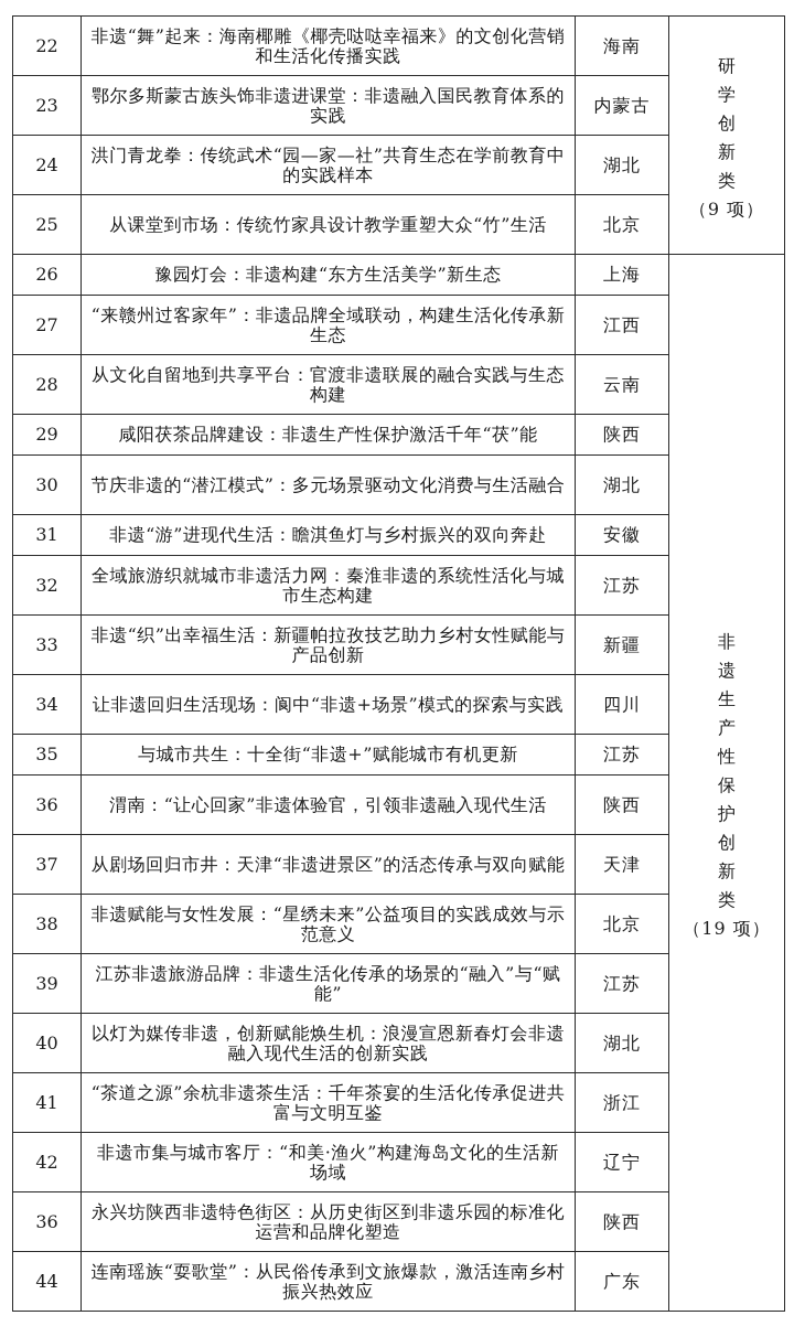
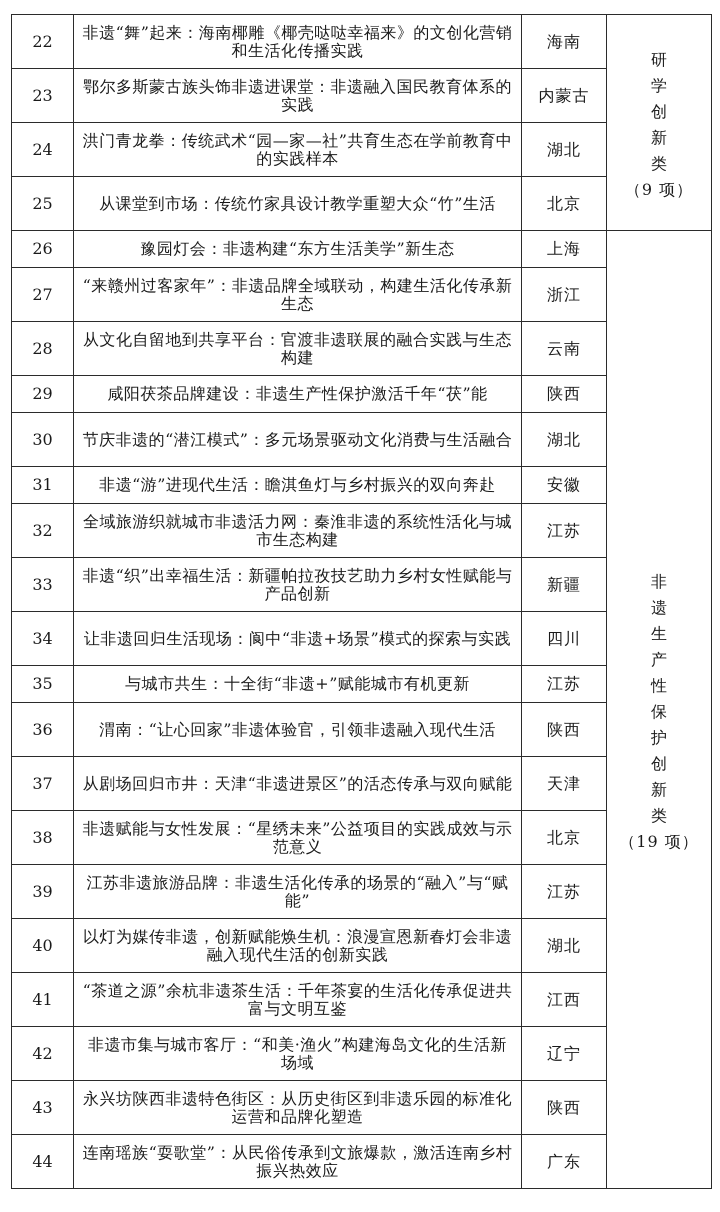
  22	非遗“舞”起来：海南椰雕《椰壳哒哒幸福来》的文创化营销和生活化传播实践	海南	研学创新类（9 项）
  23	鄂尔多斯蒙古族头饰非遗进课堂：非遗融入国民教育体系的实践	内蒙古
  24	洪门青龙拳：传统武术“园—家—社”共育生态在学前教育中的实践样本	湖北
  25	从课堂到市场：传统竹家具设计教学重塑大众“竹”生活	北京
  26	豫园灯会：非遗构建“东方生活美学”新生态	上海	非遗生产性保护创新类（19 项）
- 27	“来赣州过客家年”：非遗品牌全域联动，构建生活化传承新生态	江西
+ 27	“来赣州过客家年”：非遗品牌全域联动，构建生活化传承新生态	浙江
  28	从文化自留地到共享平台：官渡非遗联展的融合实践与生态构建	云南
  29	咸阳茯茶品牌建设：非遗生产性保护激活千年“茯”能	陕西
  30	节庆非遗的“潜江模式”：多元场景驱动文化消费与生活融合	湖北
  31	非遗“游”进现代生活：瞻淇鱼灯与乡村振兴的双向奔赴	安徽
  32	全域旅游织就城市非遗活力网：秦淮非遗的系统性活化与城市生态构建	江苏
  33	非遗“织”出幸福生活：新疆帕拉孜技艺助力乡村女性赋能与产品创新	新疆
  34	让非遗回归生活现场：阆中“非遗+场景”模式的探索与实践	四川
  35	与城市共生：十全街“非遗+”赋能城市有机更新	江苏
  36	渭南：“让心回家”非遗体验官，引领非遗融入现代生活	陕西
  37	从剧场回归市井：天津“非遗进景区”的活态传承与双向赋能	天津
  38	非遗赋能与女性发展：“星绣未来”公益项目的实践成效与示范意义	北京
  39	江苏非遗旅游品牌：非遗生活化传承的场景的“融入”与“赋能”	江苏
  40	以灯为媒传非遗，创新赋能焕生机：浪漫宣恩新春灯会非遗融入现代生活的创新实践	湖北
- 41	“茶道之源”余杭非遗茶生活：千年茶宴的生活化传承促进共富与文明互鉴	浙江
+ 41	“茶道之源”余杭非遗茶生活：千年茶宴的生活化传承促进共富与文明互鉴	江西
  42	非遗市集与城市客厅：“和美·渔火”构建海岛文化的生活新场域	辽宁
- 36	永兴坊陕西非遗特色街区：从历史街区到非遗乐园的标准化运营和品牌化塑造	陕西
+ 43	永兴坊陕西非遗特色街区：从历史街区到非遗乐园的标准化运营和品牌化塑造	陕西
  44	连南瑶族“耍歌堂”：从民俗传承到文旅爆款，激活连南乡村振兴热效应	广东
